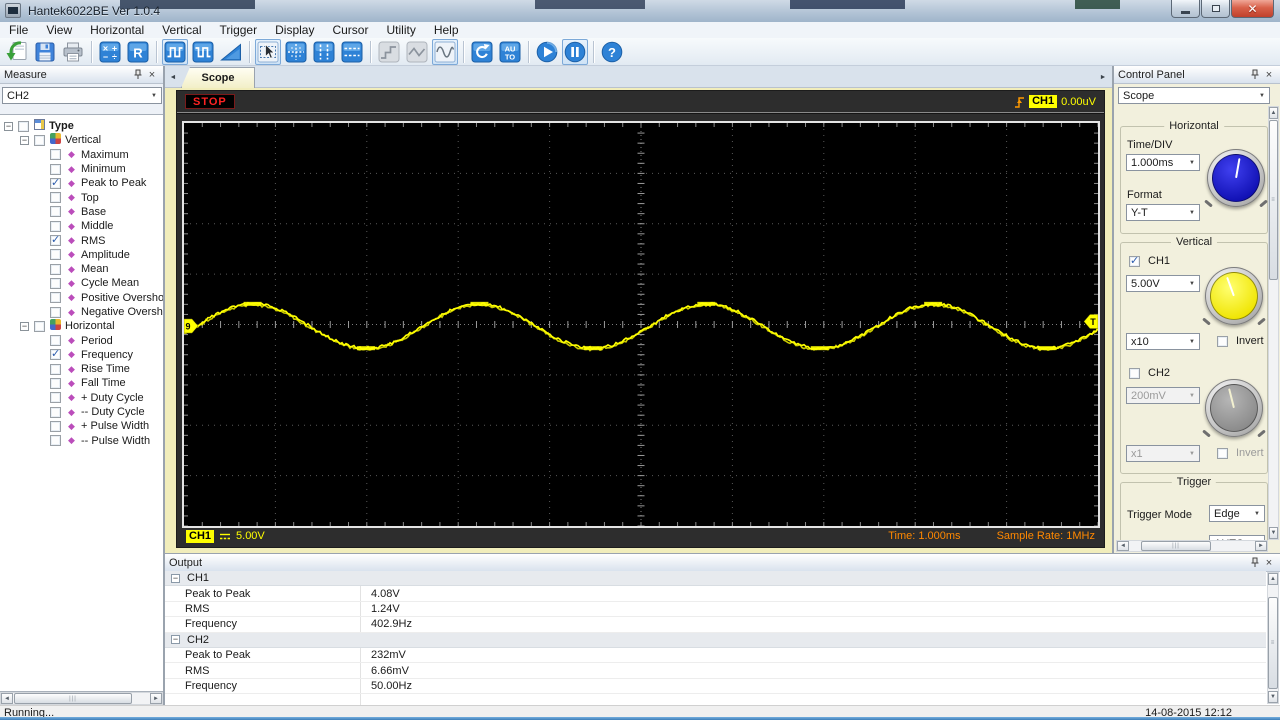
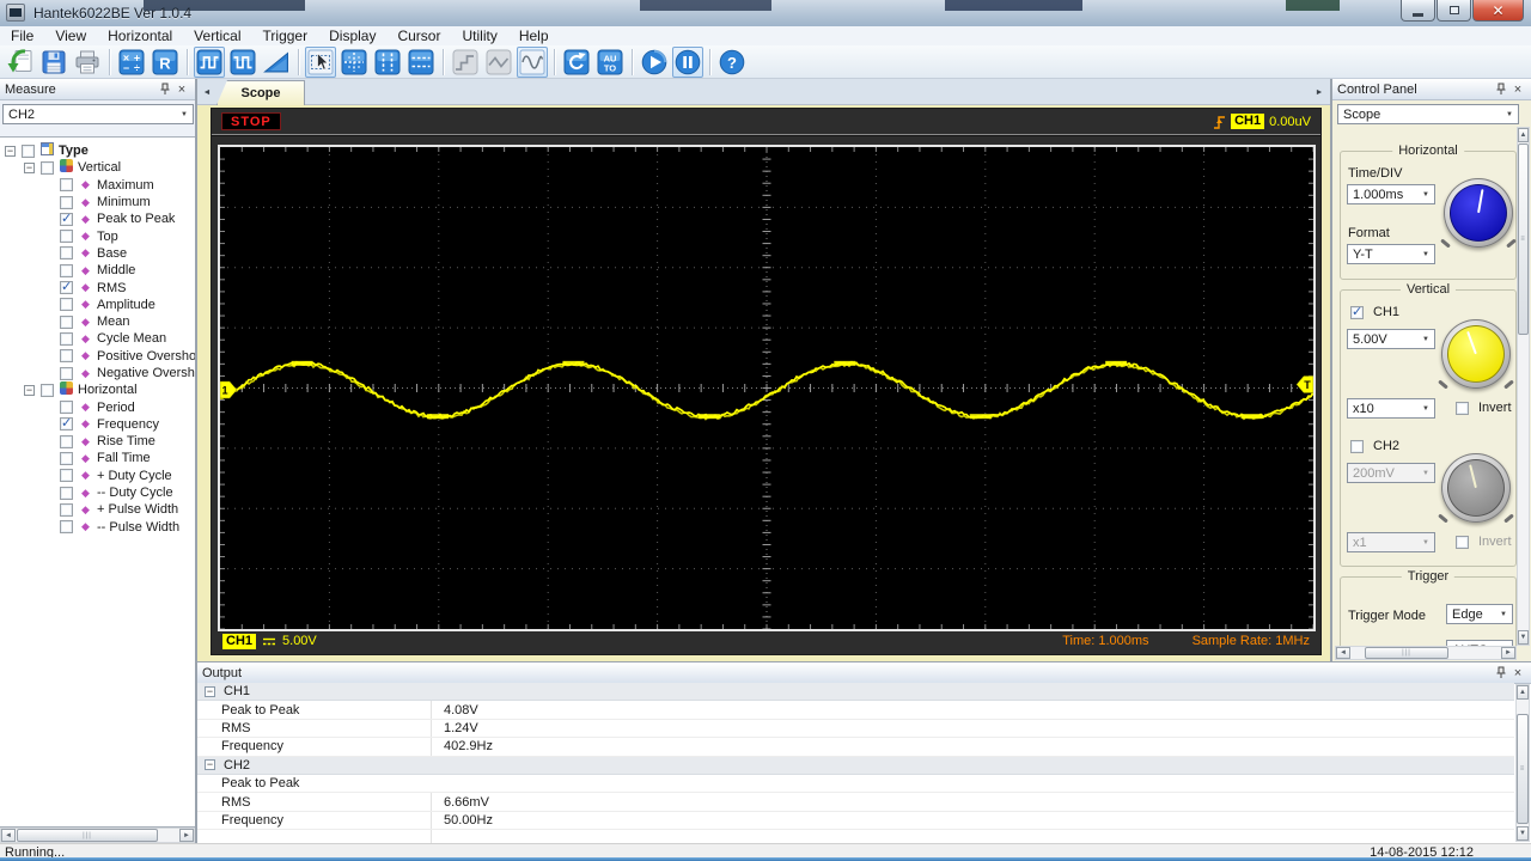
  Hantek6022BE Ver 1.0.4
  ✕
  File
  View
  Horizontal
  Vertical
  Trigger
  Display
  Cursor
  Utility
  Help
  ×
  +
  −
  ÷
  R
  AU
  TO
  ?
  Measure
  ×
  CH2
  −
  Type
  −
  Vertical
  ◆
  Maximum
  ◆
  Minimum
  ◆
  Peak to Peak
  ◆
  Top
  ◆
  Base
  ◆
  Middle
  ◆
  RMS
  ◆
  Amplitude
  ◆
  Mean
  ◆
  Cycle Mean
  ◆
  Positive Oversho
  ◆
  Negative Oversh
  −
  Horizontal
  ◆
  Period
  ◆
  Frequency
  ◆
  Rise Time
  ◆
  Fall Time
  ◆
  + Duty Cycle
  ◆
  -- Duty Cycle
  ◆
  + Pulse Width
  ◆
  -- Pulse Width
  Scope
  STOP
  CH1
  0.00uV
- 9
+ 1
  T
  CH1
  5.00V
  Time: 1.000ms
  Sample Rate: 1MHz
  Control Panel
  ×
  Scope
  Horizontal
  Time/DIV
  1.000ms
  Format
  Y-T
  Vertical
  CH1
  5.00V
  x10
  Invert
  CH2
  200mV
  x1
  Invert
  Trigger
  Trigger Mode
  Edge
  Output
  ×
  −
  CH1
  Peak to Peak
  4.08V
  RMS
  1.24V
  Frequency
  402.9Hz
  −
  CH2
  Peak to Peak
- 232mV
  RMS
  6.66mV
  Frequency
  50.00Hz
  Running...
  14-08-2015 12:12
